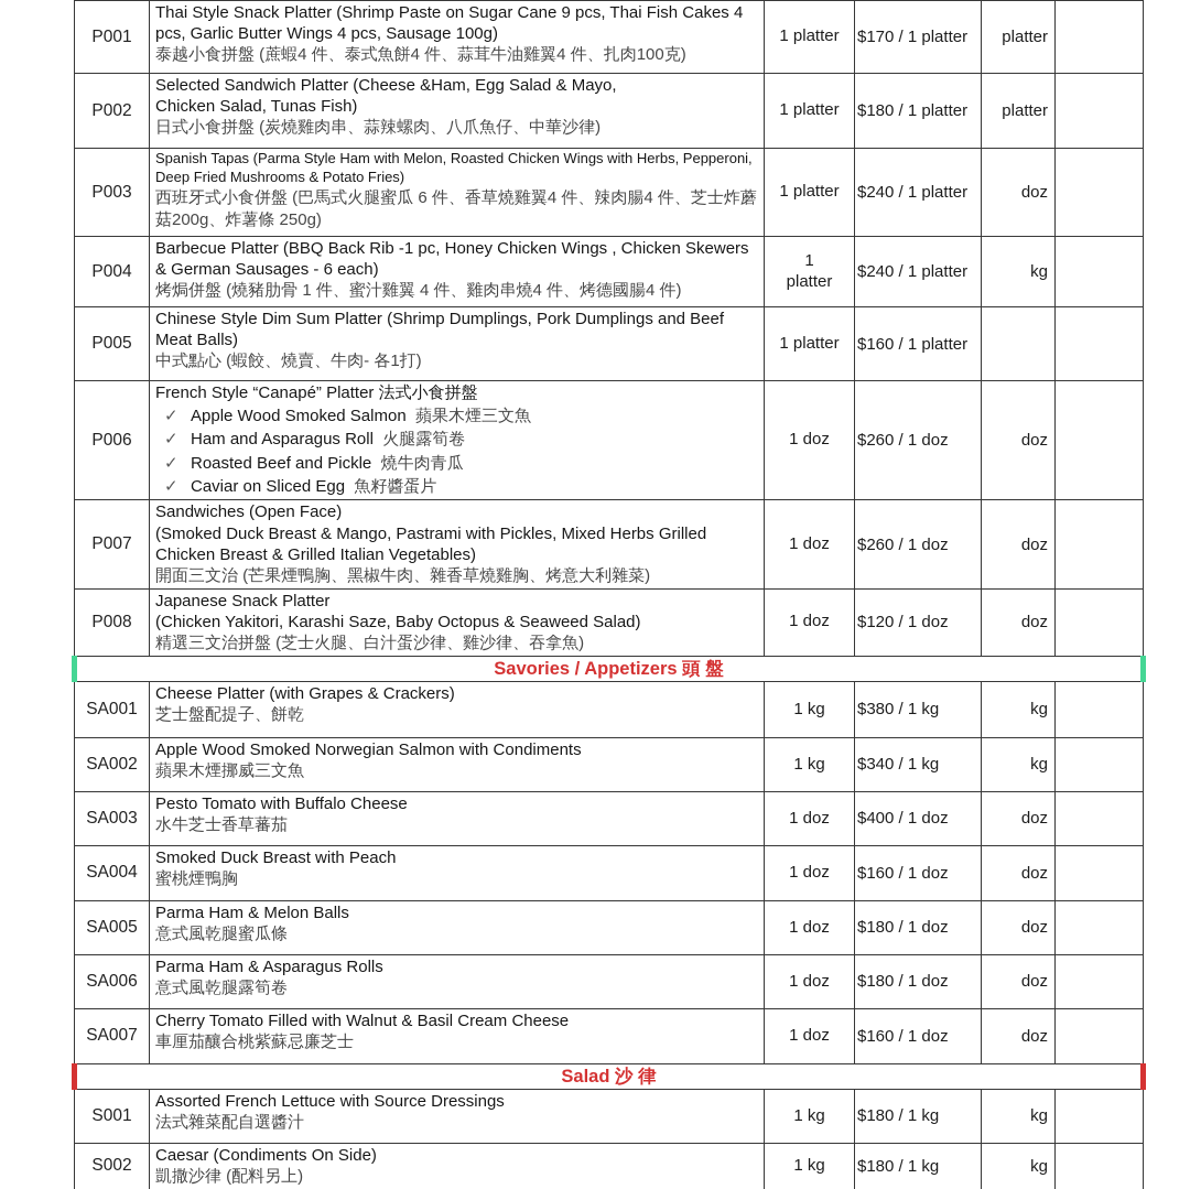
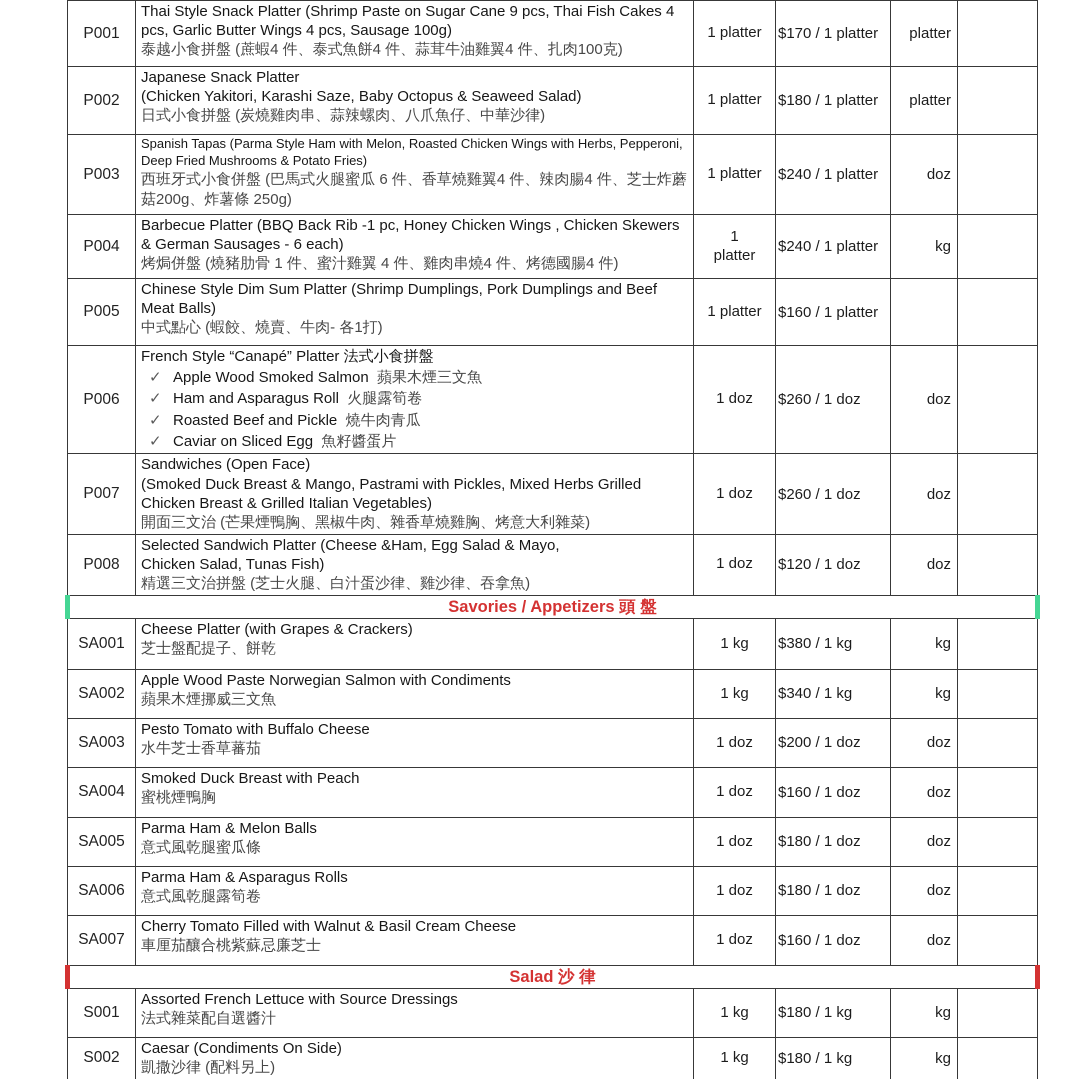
  P001	Thai Style Snack Platter (Shrimp Paste on Sugar Cane 9 pcs, Thai Fish Cakes 4 pcs, Garlic Butter Wings 4 pcs, Sausage 100g)泰越小食拼盤 (蔗蝦4 件、泰式魚餅4 件、蒜茸牛油雞翼4 件、扎肉100克)	1 platter	$170 / 1 platter	platter
- P002	Selected Sandwich Platter (Cheese &Ham, Egg Salad & Mayo, Chicken Salad, Tunas Fish)日式小食拼盤 (炭燒雞肉串、蒜辣螺肉、八爪魚仔、中華沙律)	1 platter	$180 / 1 platter	platter
+ P002	Japanese Snack Platter (Chicken Yakitori, Karashi Saze, Baby Octopus & Seaweed Salad)日式小食拼盤 (炭燒雞肉串、蒜辣螺肉、八爪魚仔、中華沙律)	1 platter	$180 / 1 platter	platter
  P003	Spanish Tapas (Parma Style Ham with Melon, Roasted Chicken Wings with Herbs, Pepperoni, Deep Fried Mushrooms & Potato Fries)西班牙式小食併盤 (巴馬式火腿蜜瓜 6 件、香草燒雞翼4 件、辣肉腸4 件、芝士炸蘑菇200g、炸薯條 250g)	1 platter	$240 / 1 platter	doz
  P004	Barbecue Platter (BBQ Back Rib -1 pc, Honey Chicken Wings , Chicken Skewers & German Sausages - 6 each)烤焗併盤 (燒豬肋骨 1 件、蜜汁雞翼 4 件、雞肉串燒4 件、烤德國腸4 件)	1 platter	$240 / 1 platter	kg
  P005	Chinese Style Dim Sum Platter (Shrimp Dumplings, Pork Dumplings and Beef Meat Balls)中式點心 (蝦餃、燒賣、牛肉- 各1打)	1 platter	$160 / 1 platter
  P006	French Style “Canapé” Platter 法式小食拼盤✓ Apple Wood Smoked Salmon 蘋果木煙三文魚✓ Ham and Asparagus Roll 火腿露筍卷✓ Roasted Beef and Pickle 燒牛肉青瓜✓ Caviar on Sliced Egg 魚籽醬蛋片	1 doz	$260 / 1 doz	doz
  P007	Sandwiches (Open Face) (Smoked Duck Breast & Mango, Pastrami with Pickles, Mixed Herbs Grilled Chicken Breast & Grilled Italian Vegetables)開面三文治 (芒果煙鴨胸、黑椒牛肉、雜香草燒雞胸、烤意大利雜菜)	1 doz	$260 / 1 doz	doz
- P008	Japanese Snack Platter (Chicken Yakitori, Karashi Saze, Baby Octopus & Seaweed Salad)精選三文治拼盤 (芝士火腿、白汁蛋沙律、雞沙律、吞拿魚)	1 doz	$120 / 1 doz	doz
+ P008	Selected Sandwich Platter (Cheese &Ham, Egg Salad & Mayo, Chicken Salad, Tunas Fish)精選三文治拼盤 (芝士火腿、白汁蛋沙律、雞沙律、吞拿魚)	1 doz	$120 / 1 doz	doz
  Savories / Appetizers 頭 盤
  SA001	Cheese Platter (with Grapes & Crackers)芝士盤配提子、餅乾	1 kg	$380 / 1 kg	kg
- SA002	Apple Wood Smoked Norwegian Salmon with Condiments蘋果木煙挪威三文魚	1 kg	$340 / 1 kg	kg
+ SA002	Apple Wood Paste Norwegian Salmon with Condiments蘋果木煙挪威三文魚	1 kg	$340 / 1 kg	kg
- SA003	Pesto Tomato with Buffalo Cheese水牛芝士香草蕃茄	1 doz	$400 / 1 doz	doz
+ SA003	Pesto Tomato with Buffalo Cheese水牛芝士香草蕃茄	1 doz	$200 / 1 doz	doz
  SA004	Smoked Duck Breast with Peach蜜桃煙鴨胸	1 doz	$160 / 1 doz	doz
  SA005	Parma Ham & Melon Balls意式風乾腿蜜瓜條	1 doz	$180 / 1 doz	doz
  SA006	Parma Ham & Asparagus Rolls意式風乾腿露筍卷	1 doz	$180 / 1 doz	doz
  SA007	Cherry Tomato Filled with Walnut & Basil Cream Cheese車厘茄釀合桃紫蘇忌廉芝士	1 doz	$160 / 1 doz	doz
  Salad 沙 律
  S001	Assorted French Lettuce with Source Dressings法式雜菜配自選醬汁	1 kg	$180 / 1 kg	kg
  S002	Caesar (Condiments On Side)凱撒沙律 (配料另上)	1 kg	$180 / 1 kg	kg
